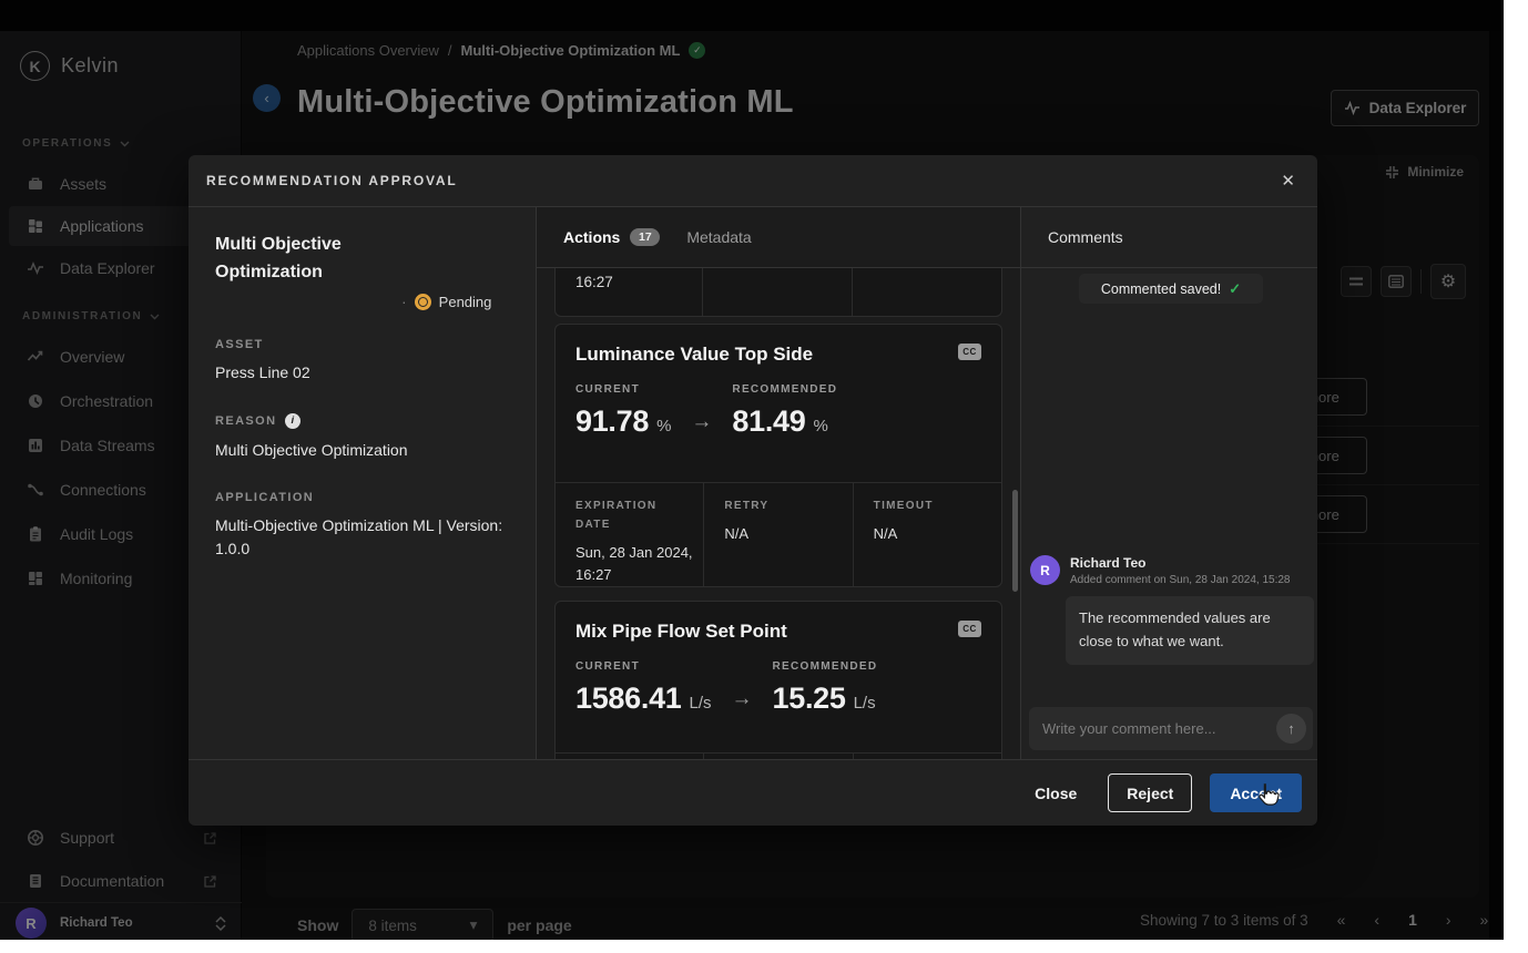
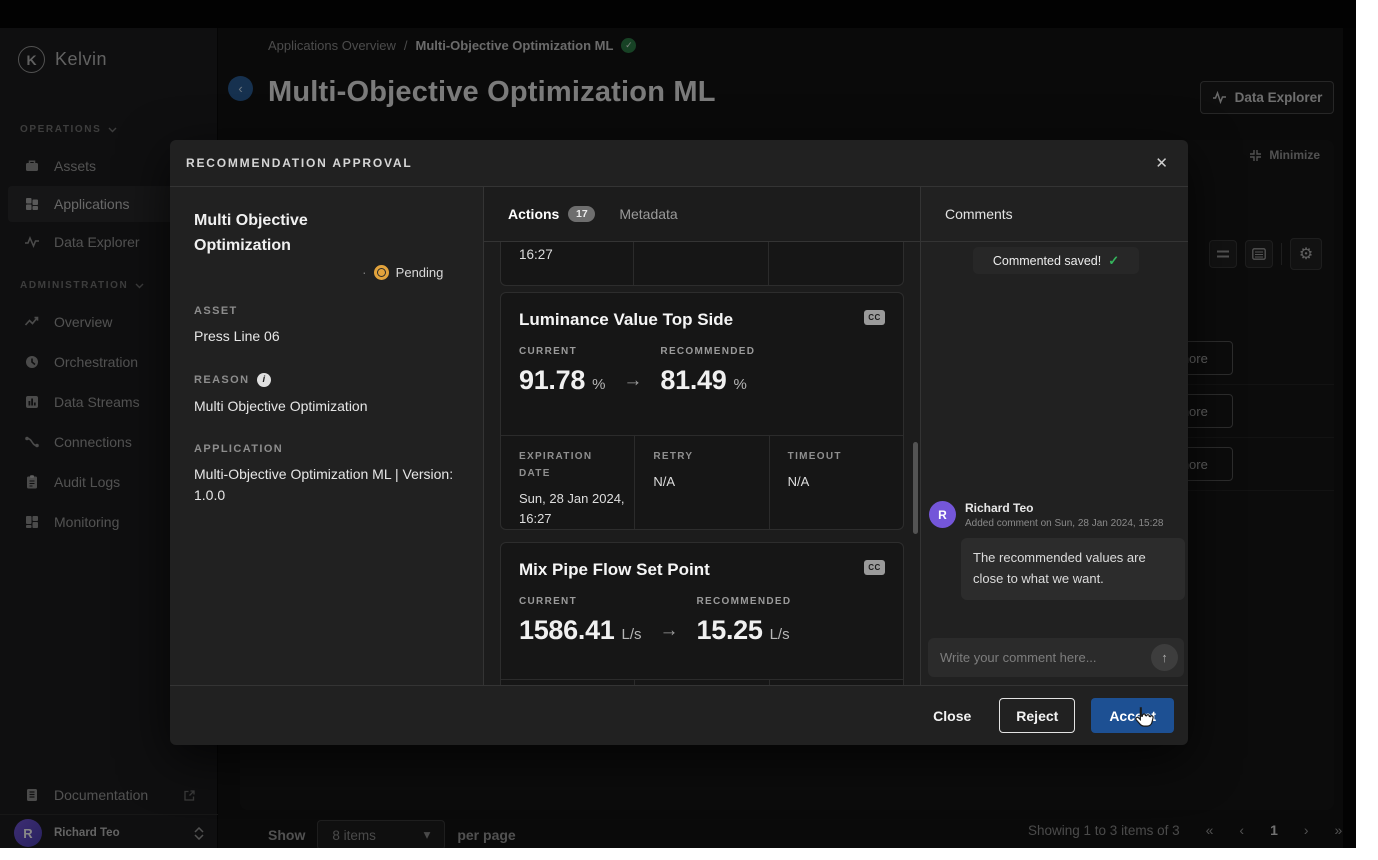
  K
  Kelvin
  OPERATIONS
  Assets
  Applications
  Data Explorer
  ADMINISTRATION
  Overview
  Orchestration
  Data Streams
  Connections
  Audit Logs
  Monitoring
- Support
  Documentation
  R
  Richard Teo
  Applications Overview
  /
  Multi-Objective Optimization ML
  ✓
  ‹
  Multi-Objective Optimization ML
  Data Explorer
  Minimize
  ⚙
  ore
  ore
  ore
  Show
  8 items
  ▾
  per page
- Showing 7 to 3 items of 3
+ Showing 1 to 3 items of 3
  «
  ‹
  1
  ›
  »
  RECOMMENDATION APPROVAL
  ✕
  Multi Objective Optimization
  ·
  Pending
  ASSET
- Press Line 02
+ Press Line 06
  REASON
  i
  Multi Objective Optimization
  APPLICATION
  Multi-Objective Optimization ML | Version: 1.0.0
  Actions
  17
  Metadata
  16:27
  Luminance Value Top Side
  CC
  CURRENT
  91.78
  %
  →
  RECOMMENDED
  81.49
  %
  EXPIRATION DATE
  Sun, 28 Jan 2024, 16:27
  RETRY
  N/A
  TIMEOUT
  N/A
  Mix Pipe Flow Set Point
  CC
  CURRENT
  1586.41
  L/s
  →
  RECOMMENDED
  15.25
  L/s
  Comments
  Commented saved!
  ✓
  R
  Richard Teo
  Added comment on Sun, 28 Jan 2024, 15:28
  The recommended values are close to what we want.
  Write your comment here...
  ↑
  Close
  Reject
  Accet
